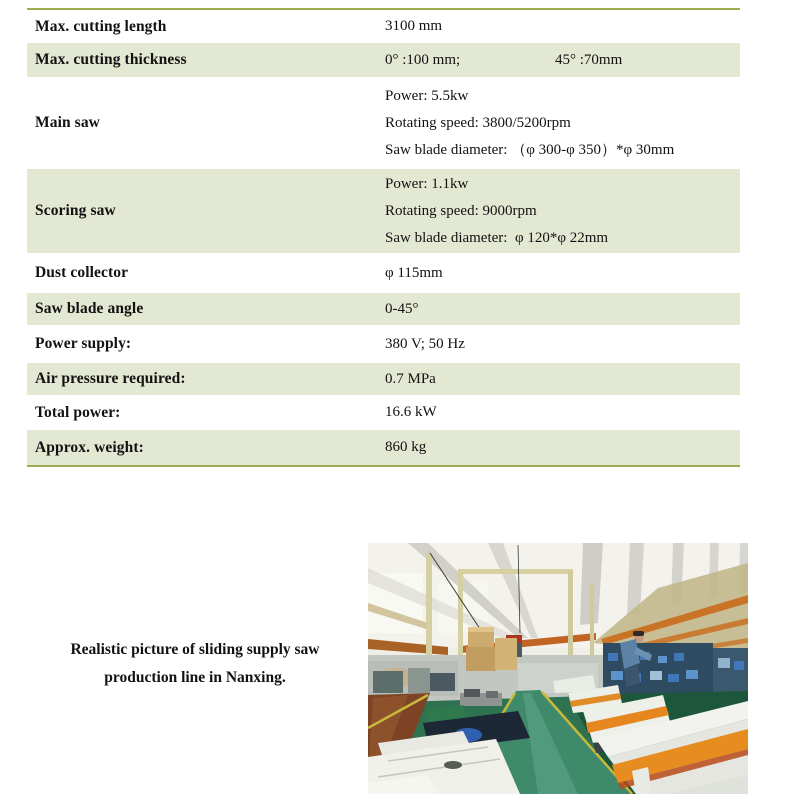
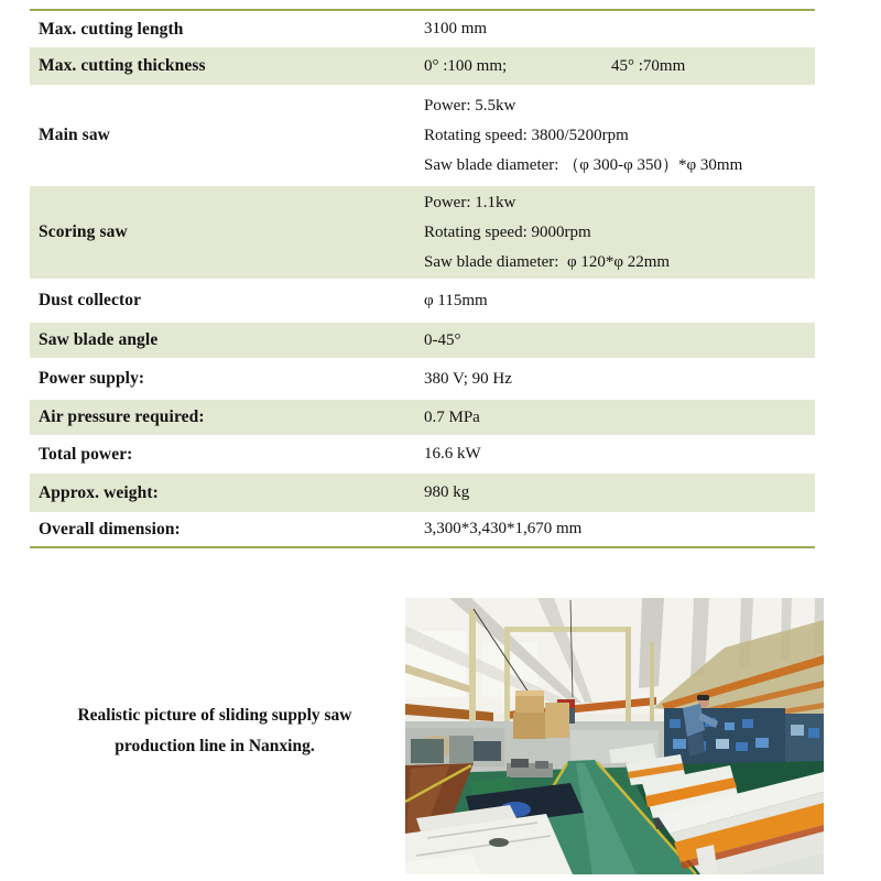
  Max. cutting length
  3100 mm
  Max. cutting thickness
  0° :100 mm; 45° :70mm
  Main saw
  Power: 5.5kw
  Rotating speed: 3800/5200rpm
  Saw blade diameter: （φ 300-φ 350）*φ 30mm
  Scoring saw
  Power: 1.1kw
  Rotating speed: 9000rpm
  Saw blade diameter: φ 120*φ 22mm
  Dust collector
  φ 115mm
  Saw blade angle
  0-45°
  Power supply:
- 380 V; 50 Hz
+ 380 V; 90 Hz
  Air pressure required:
  0.7 MPa
  Total power:
  16.6 kW
  Approx. weight:
- 860 kg
+ 980 kg
+ Overall dimension:
+ 3,300*3,430*1,670 mm
  Realistic picture of sliding supply saw
  production line in Nanxing.
